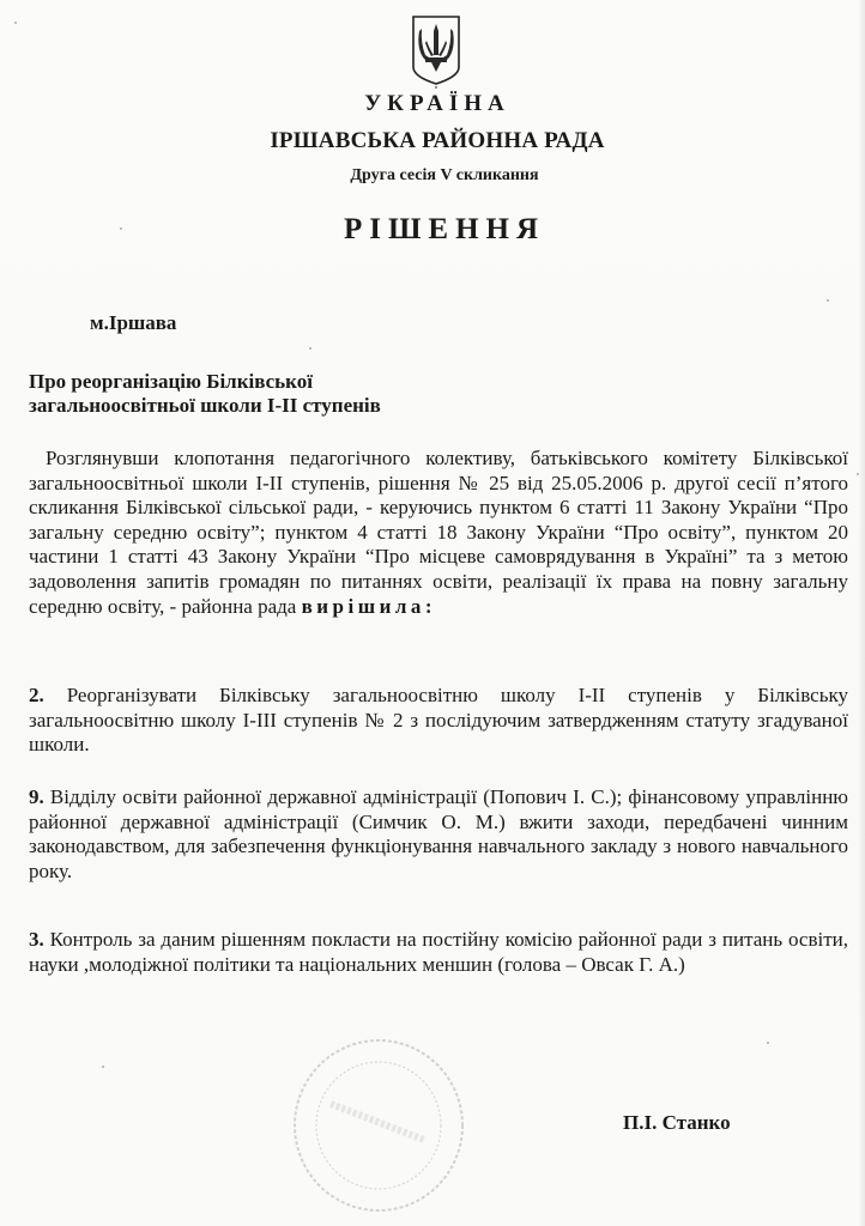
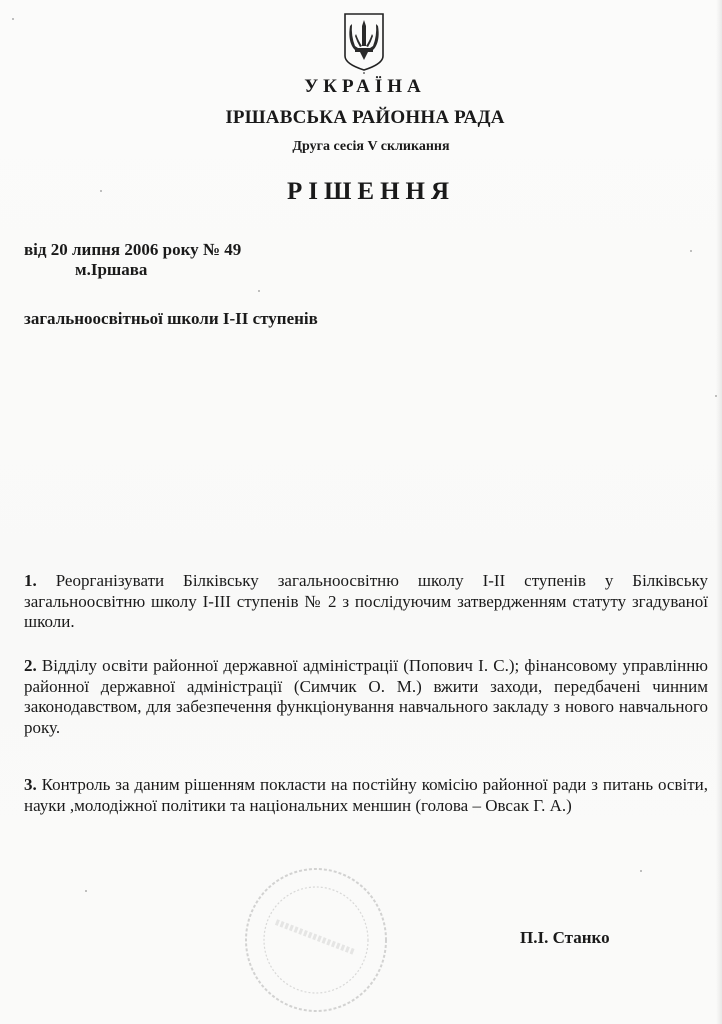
  УКРАЇНА
  ІРШАВСЬКА РАЙОННА РАДА
  Друга сесія V скликання
  РІШЕННЯ
+ від 20 липня 2006 року № 49
  м.Іршава
- Про реорганізацію Білківської
  загальноосвітньої школи І-ІІ ступенів
- Розглянувши клопотання педагогічного колективу, батьківського комітету Білківської загальноосвітньої школи І-ІІ ступенів, рішення № 25 від 25.05.2006 р. другої сесії п’ятого скликання Білківської сільської ради, - керуючись пунктом 6 статті 11 Закону України “Про загальну середню освіту”; пунктом 4 статті 18 Закону України “Про освіту”, пунктом 20 частини 1 статті 43 Закону України “Про місцеве самоврядування в Україні” та з метою задоволення запитів громадян по питаннях освіти, реалізації їх права на повну загальну середню освіту, - районна рада вирішила:
- 2. Реорганізувати Білківську загальноосвітню школу І-ІІ ступенів у Білківську загальноосвітню школу І-ІІІ ступенів № 2 з послідуючим затвердженням статуту згадуваної школи.
+ 1. Реорганізувати Білківську загальноосвітню школу І-ІІ ступенів у Білківську загальноосвітню школу І-ІІІ ступенів № 2 з послідуючим затвердженням статуту згадуваної школи.
- 9. Відділу освіти районної державної адміністрації (Попович І. С.); фінансовому управлінню районної державної адміністрації (Симчик О. М.) вжити заходи, передбачені чинним законодавством, для забезпечення функціонування навчального закладу з нового навчального року.
+ 2. Відділу освіти районної державної адміністрації (Попович І. С.); фінансовому управлінню районної державної адміністрації (Симчик О. М.) вжити заходи, передбачені чинним законодавством, для забезпечення функціонування навчального закладу з нового навчального року.
  3. Контроль за даним рішенням покласти на постійну комісію районної ради з питань освіти, науки ,молодіжної політики та національних меншин (голова – Овсак Г. А.)
  П.І. Станко
